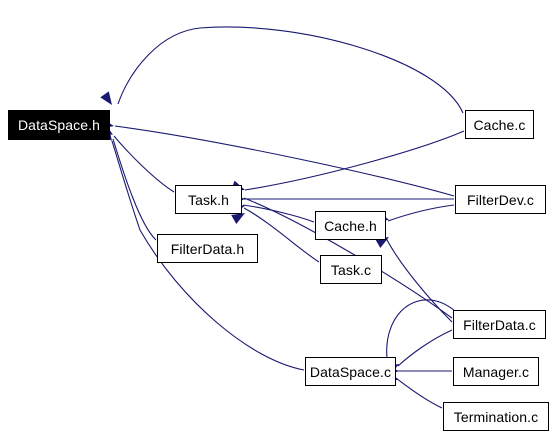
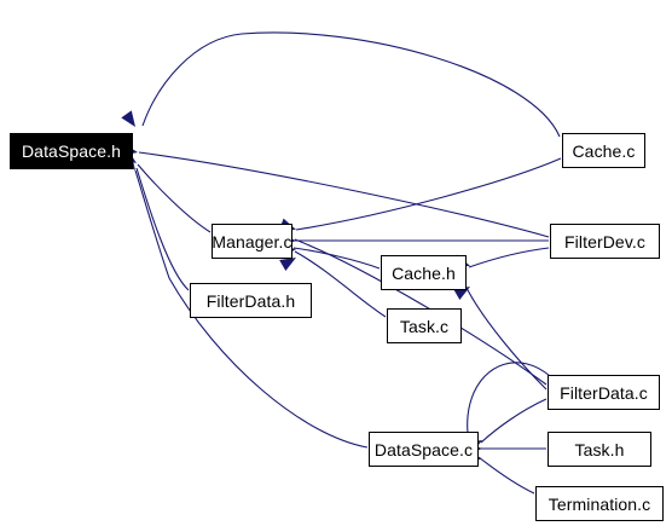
  DataSpace.h
  Cache.c
- Task.h
+ Manager.c
  FilterDev.c
  Cache.h
  FilterData.h
  Task.c
  FilterData.c
  DataSpace.c
- Manager.c
+ Task.h
  Termination.c
